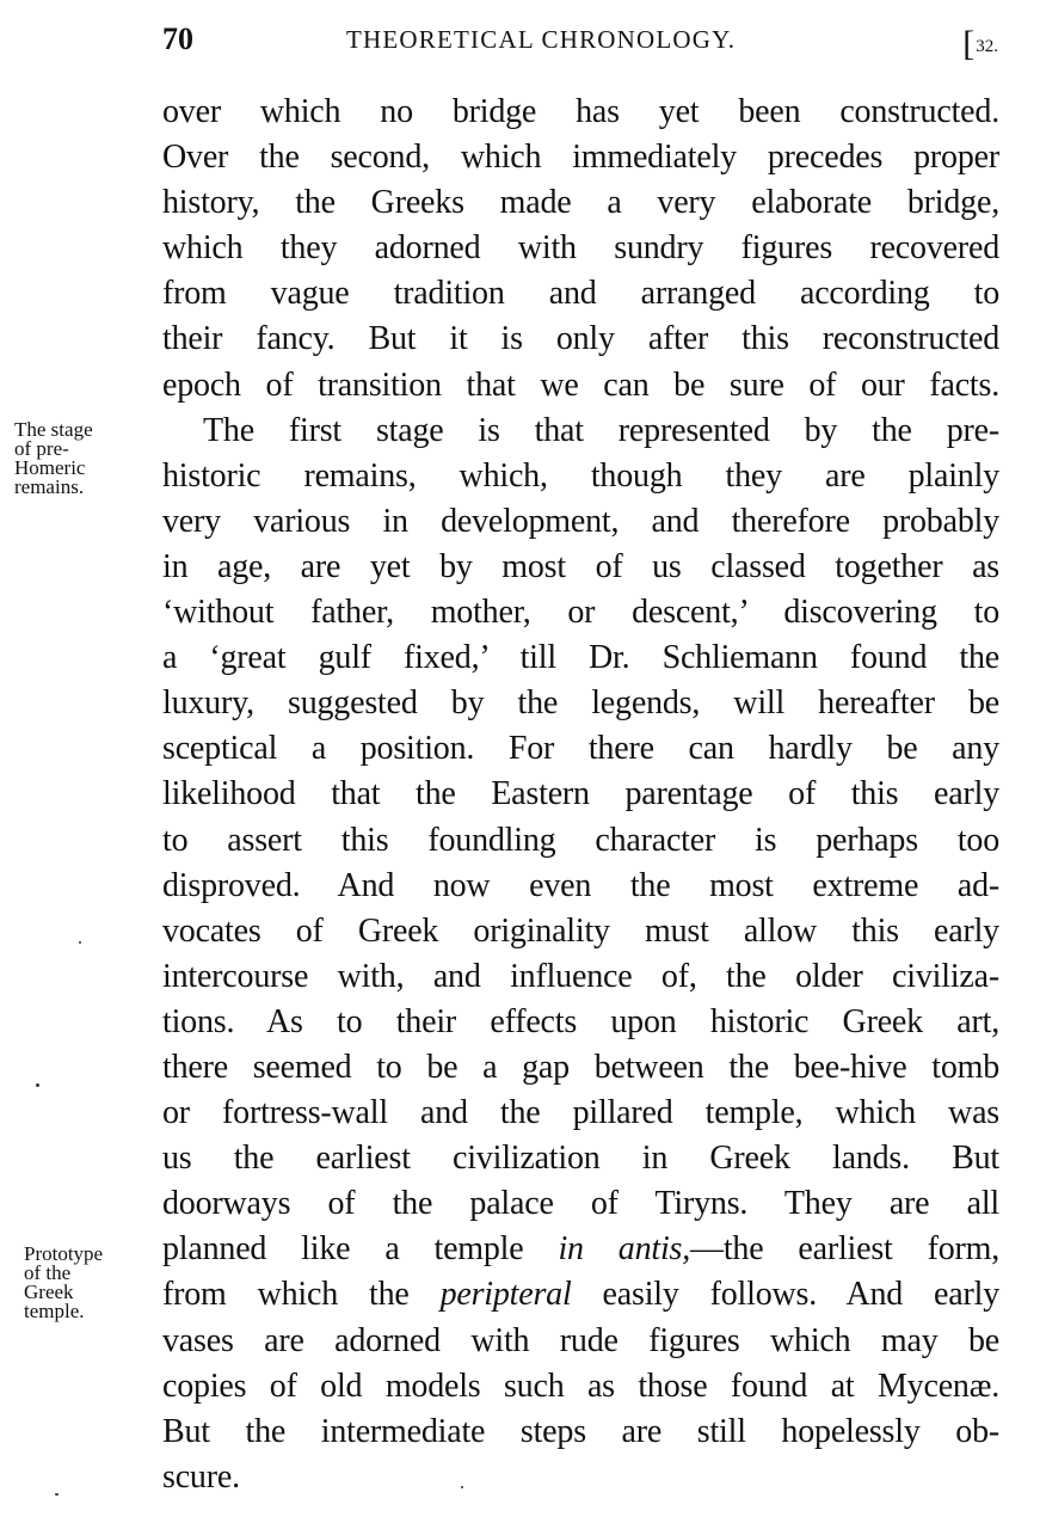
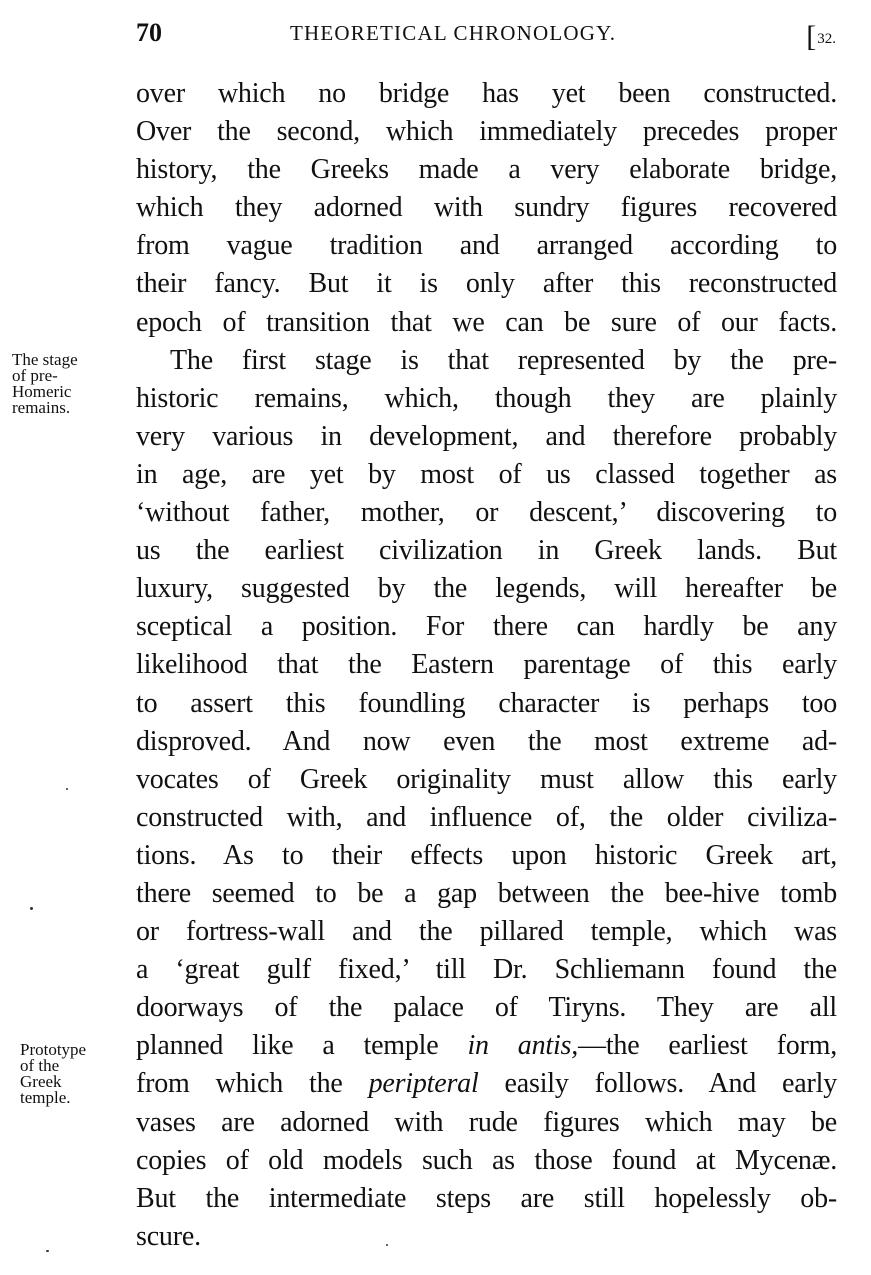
  70
  THEORETICAL CHRONOLOGY.
  [32.
  The stage
  of pre-
  Homeric
  remains.
  Prototype
  of the
  Greek
  temple.
  over which no bridge has yet been constructed.
  Over the second, which immediately precedes proper
  history, the Greeks made a very elaborate bridge,
  which they adorned with sundry figures recovered
  from vague tradition and arranged according to
  their fancy. But it is only after this reconstructed
  epoch of transition that we can be sure of our facts.
  The first stage is that represented by the pre-
  historic remains, which, though they are plainly
  very various in development, and therefore probably
  in age, are yet by most of us classed together as
  ‘without father, mother, or descent,’ discovering to
- a ‘great gulf fixed,’ till Dr. Schliemann found the
+ us the earliest civilization in Greek lands. But
  luxury, suggested by the legends, will hereafter be
  sceptical a position. For there can hardly be any
  likelihood that the Eastern parentage of this early
  to assert this foundling character is perhaps too
  disproved. And now even the most extreme ad-
  vocates of Greek originality must allow this early
- intercourse with, and influence of, the older civiliza-
+ constructed with, and influence of, the older civiliza-
  tions. As to their effects upon historic Greek art,
  there seemed to be a gap between the bee-hive tomb
  or fortress-wall and the pillared temple, which was
- us the earliest civilization in Greek lands. But
+ a ‘great gulf fixed,’ till Dr. Schliemann found the
  doorways of the palace of Tiryns. They are all
  planned like a temple in antis,—the earliest form,
  from which the peripteral easily follows. And early
  vases are adorned with rude figures which may be
  copies of old models such as those found at Mycenæ.
  But the intermediate steps are still hopelessly ob-
  scure.
